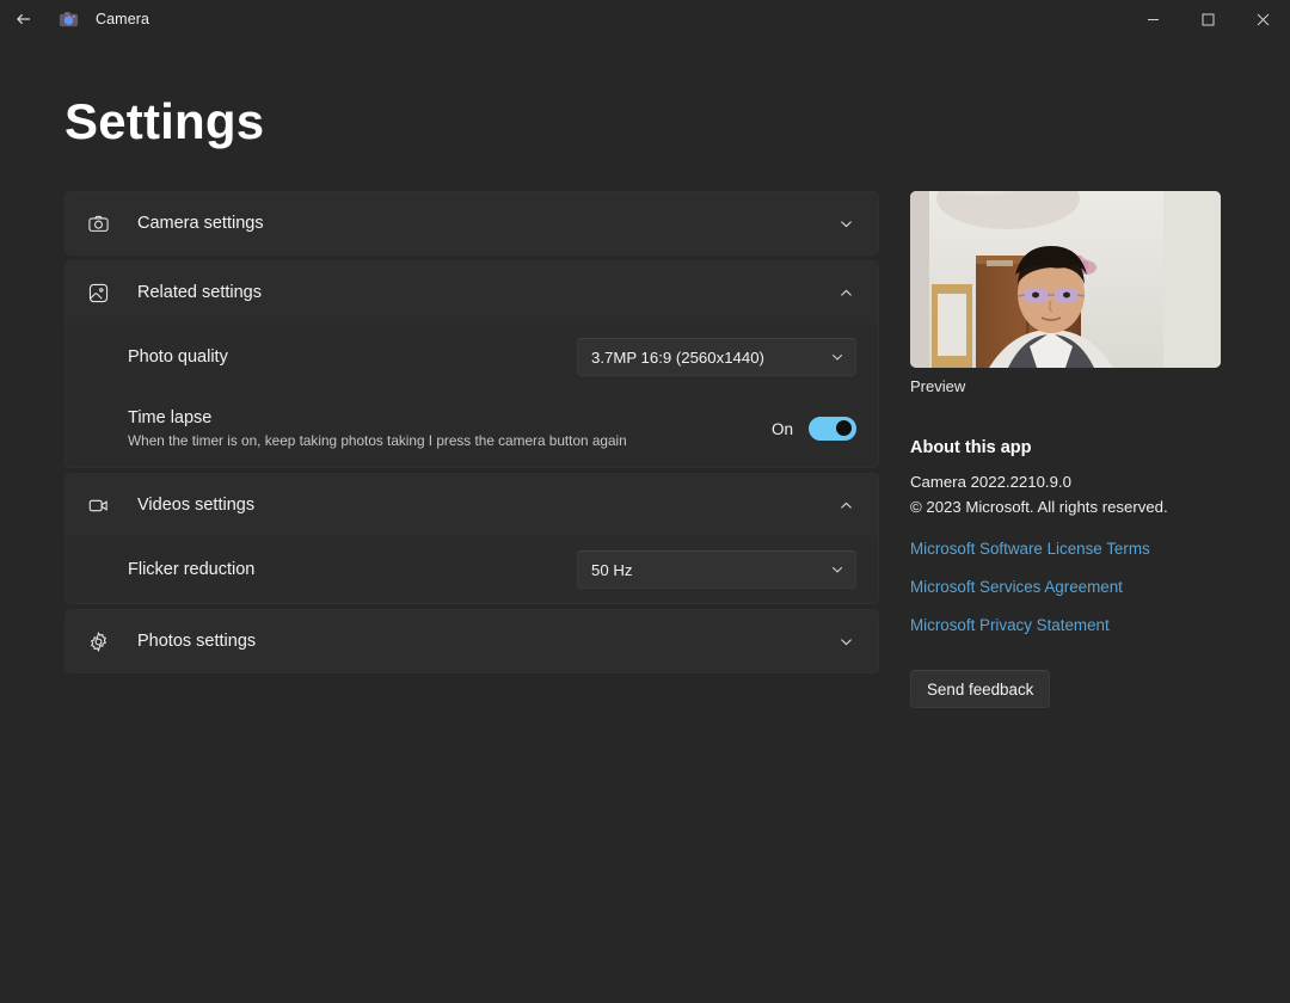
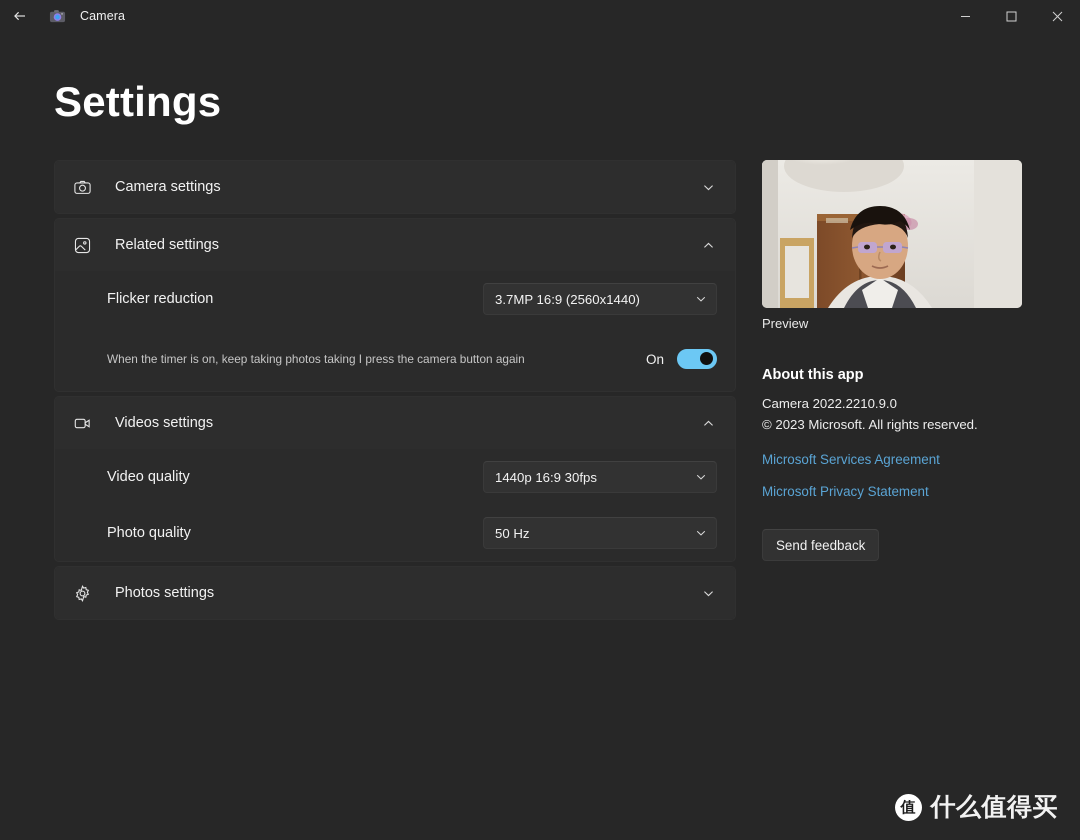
  Camera
  Settings
  Camera settings
  Related settings
- Photo quality
+ Flicker reduction
  3.7MP 16:9 (2560x1440)
- Time lapse
  When the timer is on, keep taking photos taking I press the camera button again
  On
  Videos settings
+ Video quality
+ 1440p 16:9 30fps
- Flicker reduction
+ Photo quality
  50 Hz
  Photos settings
  Preview
  About this app
  Camera 2022.2210.9.0
  © 2023 Microsoft. All rights reserved.
- Microsoft Software License Terms
  Microsoft Services Agreement
  Microsoft Privacy Statement
  Send feedback
+ 值
+ 什么值得买
